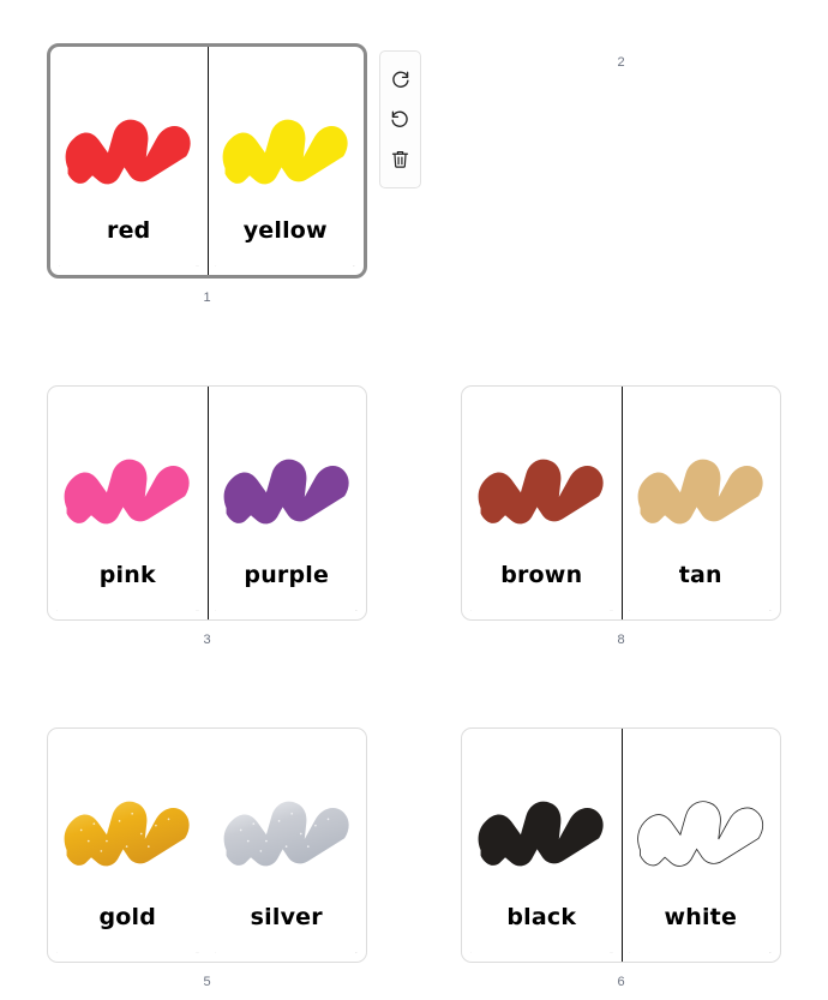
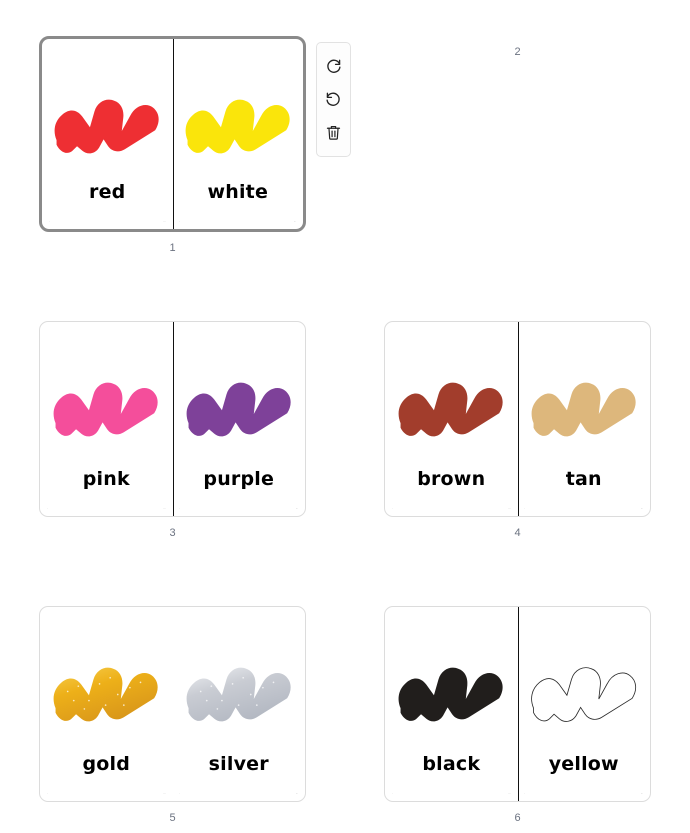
  red
- yellow
+ white
  1
  2
  pink
  purple
  3
  brown
  tan
- 8
+ 4
  gold
  silver
  5
  black
- white
+ yellow
  6
